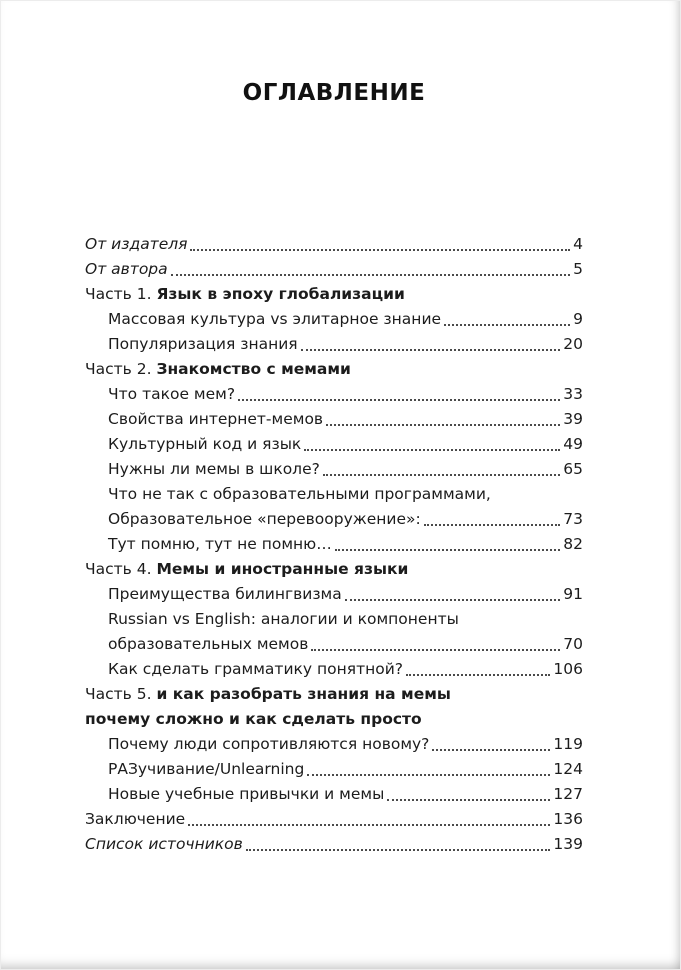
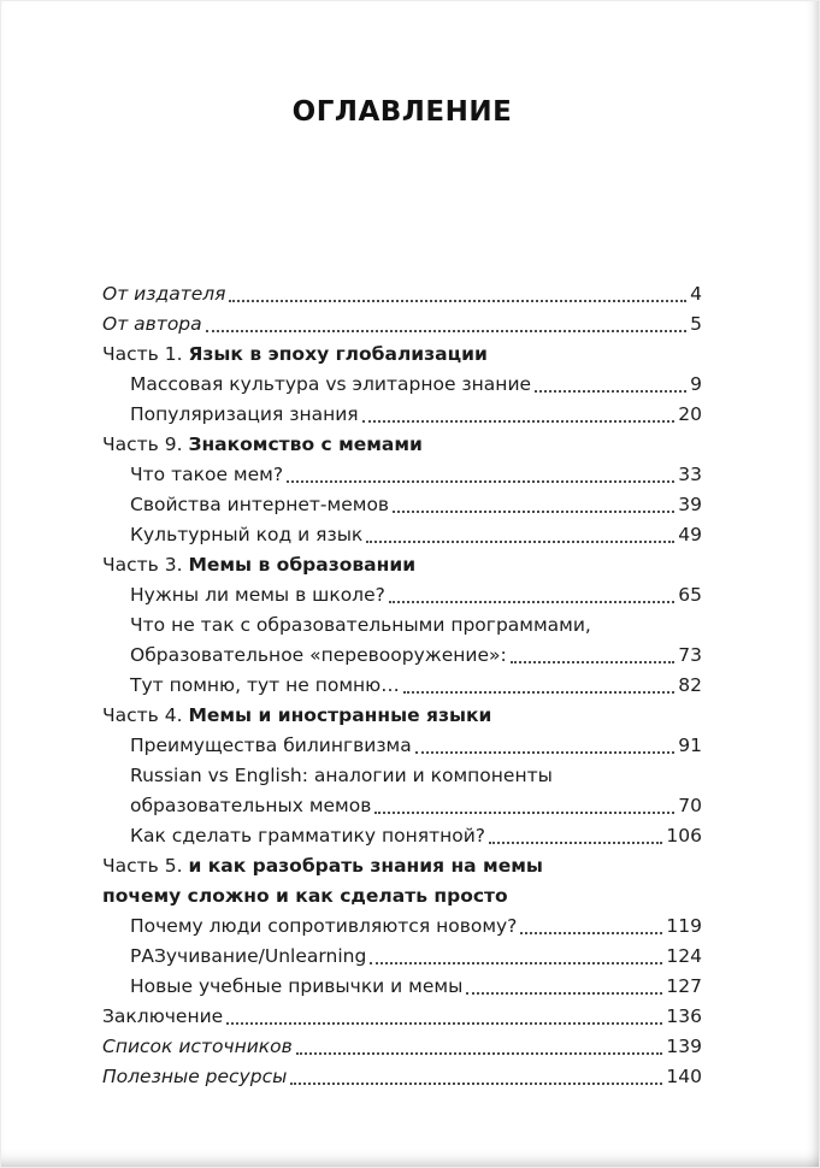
  ОГЛАВЛЕНИЕ
  От издателя
  4
  От автора
  5
  Часть 1. Язык в эпоху глобализации
  Массовая культура vs элитарное знание
  9
  Популяризация знания
  20
- Часть 2. Знакомство с мемами
+ Часть 9. Знакомство с мемами
  Что такое мем?
  33
  Свойства интернет-мемов
  39
  Культурный код и язык
  49
+ Часть 3. Мемы в образовании
  Нужны ли мемы в школе?
  65
  Что не так с образовательными программами,
  Образовательное «перевооружение»:
  73
  Тут помню, тут не помню…
  82
  Часть 4. Мемы и иностранные языки
  Преимущества билингвизма
  91
  Russian vs English: аналогии и компоненты
  образовательных мемов
  70
  Как сделать грамматику понятной?
  106
  Часть 5. и как разобрать знания на мемы
  почему сложно и как сделать просто
  Почему люди сопротивляются новому?
  119
  РАЗучивание/Unlearning
  124
  Новые учебные привычки и мемы
  127
  Заключение
  136
  Список источников
  139
+ Полезные ресурсы
+ 140
